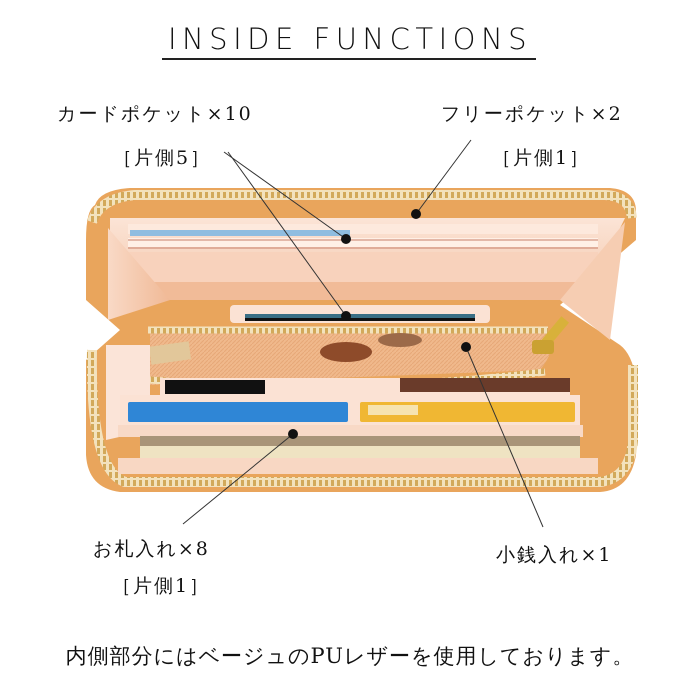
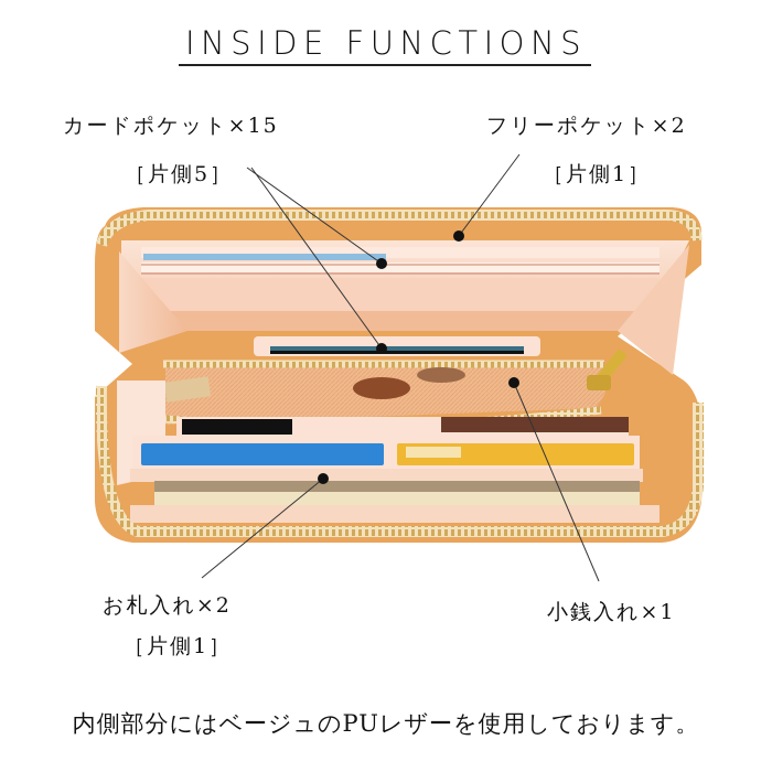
  INSIDE FUNCTIONS
- カードポケット×10
+ カードポケット×15
  ［片側5］
  フリーポケット×2
  ［片側1］
- お札入れ×8
+ お札入れ×2
  ［片側1］
  小銭入れ×1
  内側部分にはベージュのPUレザーを使用しております。
